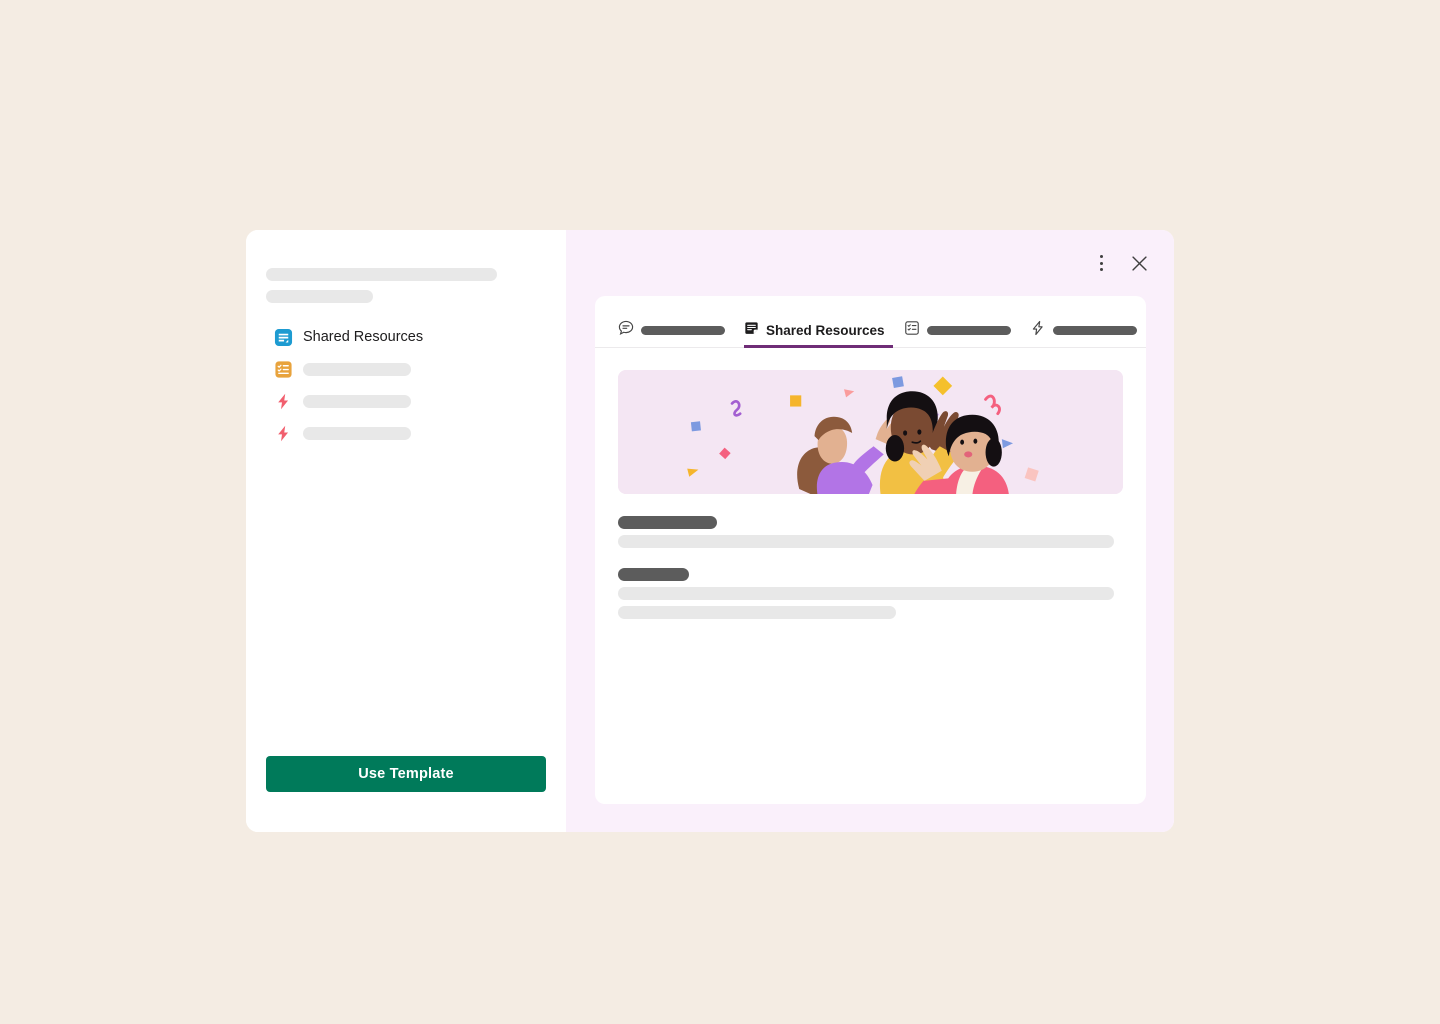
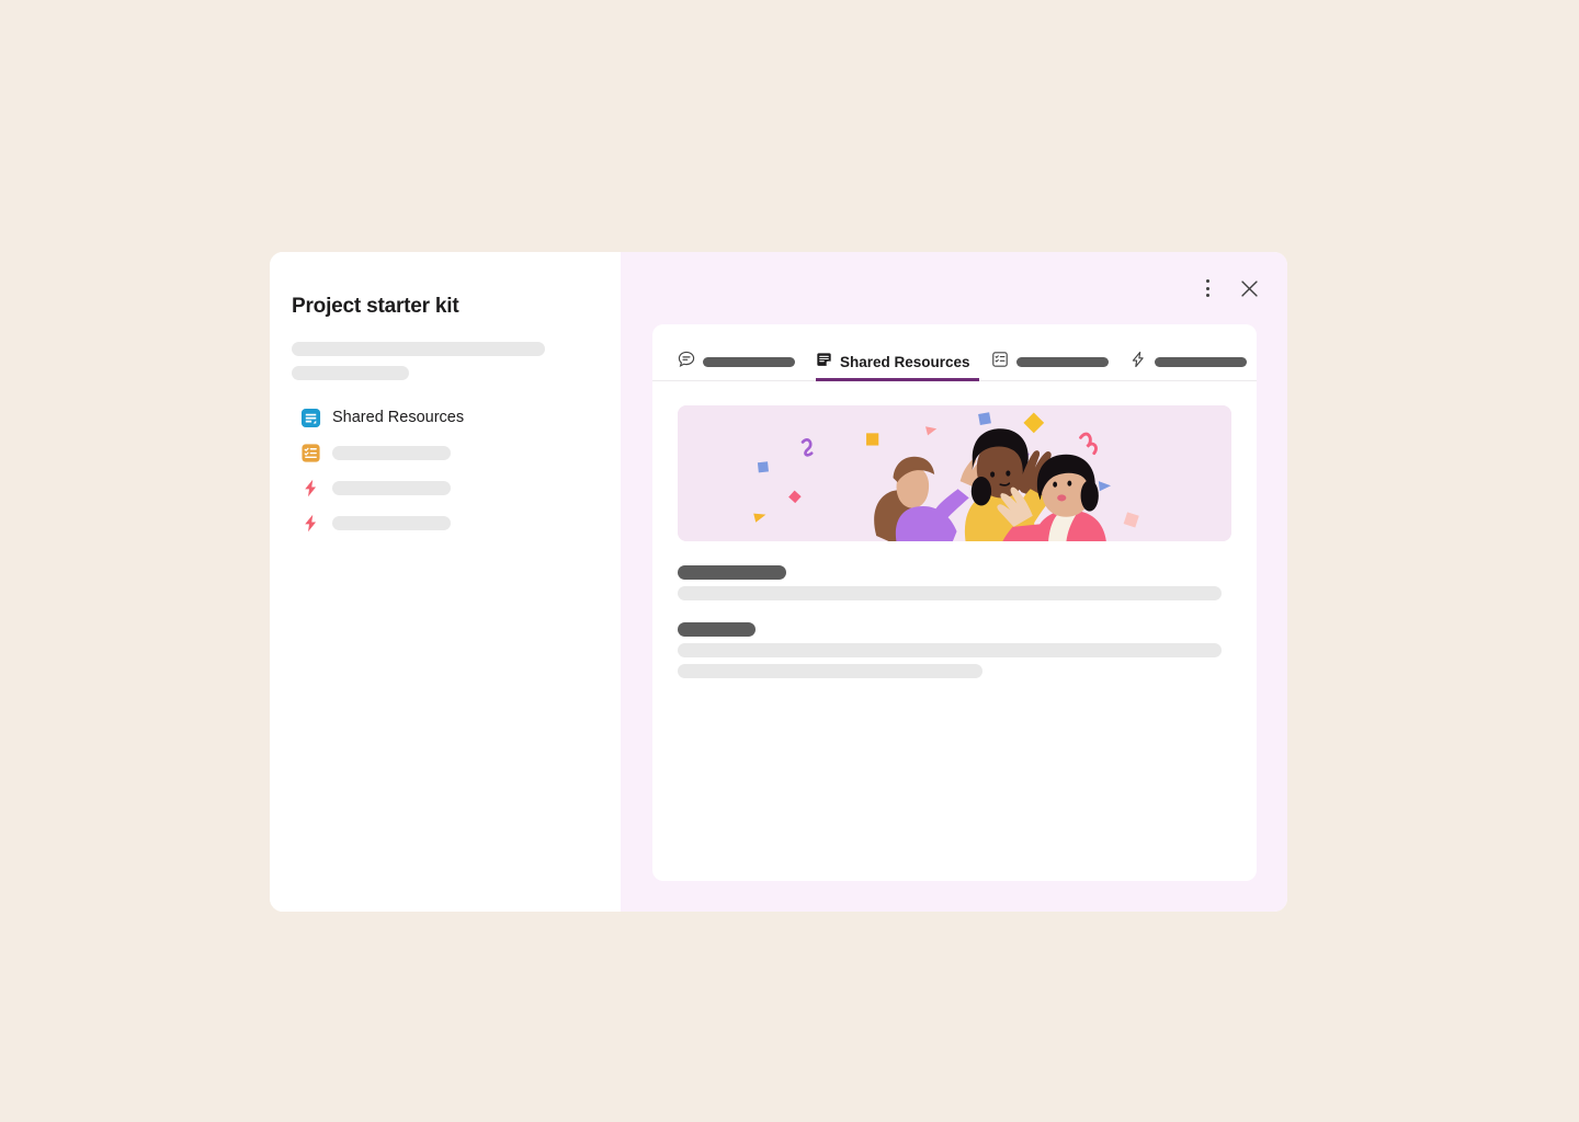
+ Project starter kit
  Shared Resources
- Use Template
  Shared Resources
